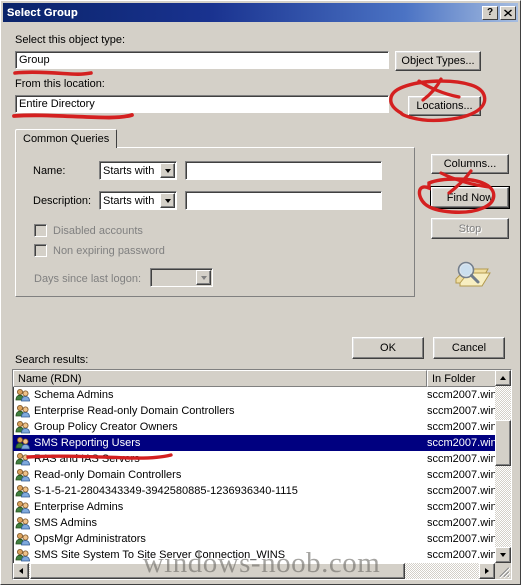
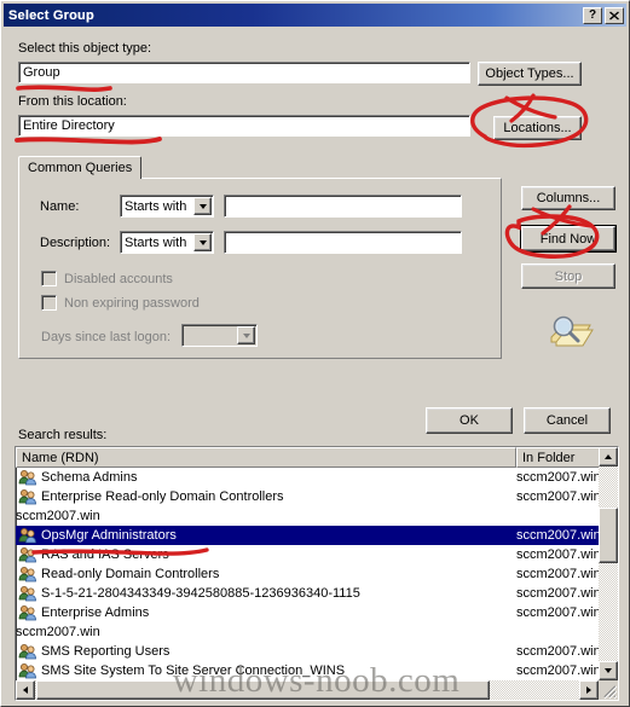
  Select Group
  ?
  Select this object type:
  Group
  Object Types...
  From this location:
  Entire Directory
  Locations...
  Common Queries
  Name:
  Starts with
  Description:
  Starts with
  Disabled accounts
  Non expiring password
  Days since last logon:
  Columns...
  Find Now
  Stop
  OK
  Cancel
  Search results:
  Name (RDN)
  In Folder
  Schema Admins
  sccm2007.win
  Enterprise Read-only Domain Controllers
  sccm2007.win
- Group Policy Creator Owners
  sccm2007.win
- SMS Reporting Users
+ OpsMgr Administrators
  sccm2007.win
  sccm2007.win
  Read-only Domain Controllers
  sccm2007.win
  S-1-5-21-2804343349-3942580885-1236936340-1115
  sccm2007.win
  Enterprise Admins
  sccm2007.win
- SMS Admins
  sccm2007.win
- OpsMgr Administrators
+ SMS Reporting Users
  sccm2007.win
  SMS Site System To Site Server Connection_WINS
  sccm2007.win
  windows-noob.com
